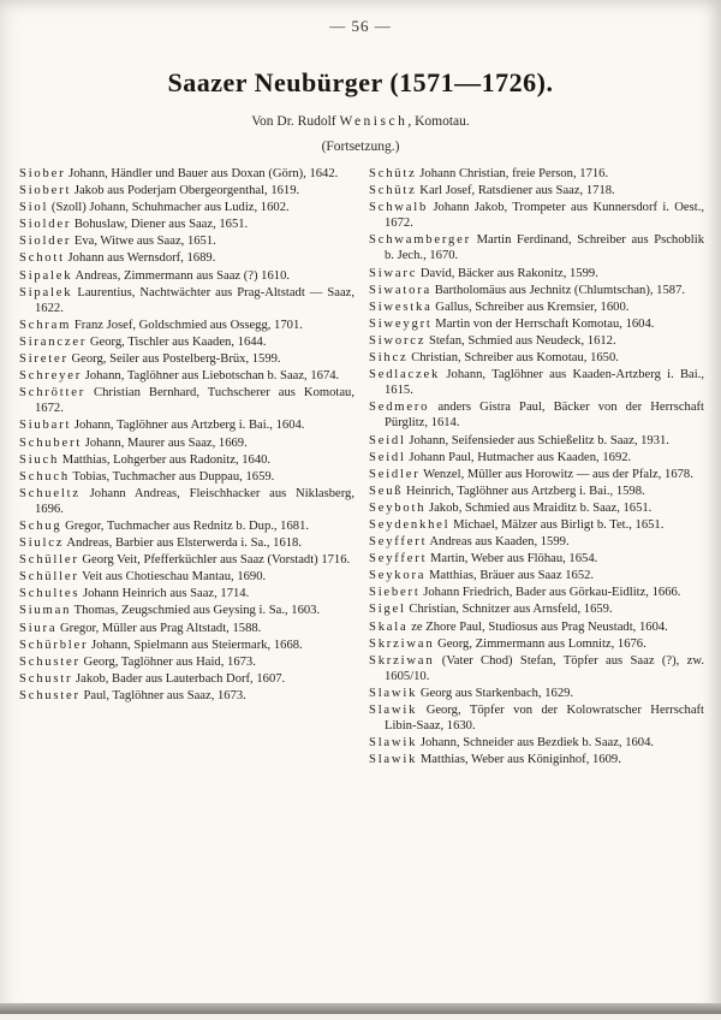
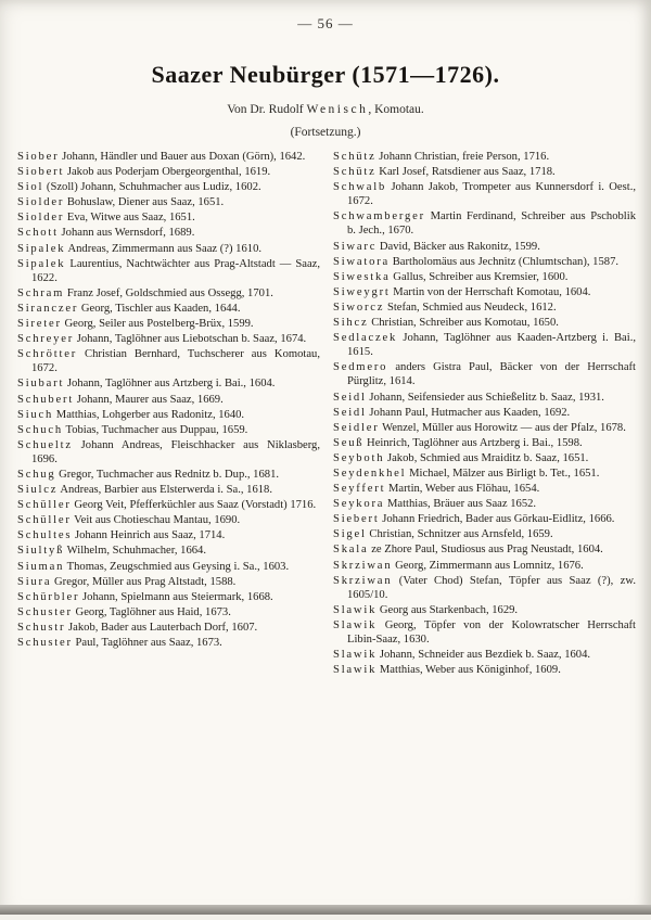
  — 56 —
  Saazer Neubürger (1571—1726).
  Von Dr. Rudolf Wenisch, Komotau.
  (Fortsetzung.)
  Siober Johann, Händler und Bauer aus Doxan (Görn), 1642.
  Siobert Jakob aus Poderjam Obergeorgenthal, 1619.
  Siol (Szoll) Johann, Schuhmacher aus Ludiz, 1602.
  Siolder Bohuslaw, Diener aus Saaz, 1651.
  Siolder Eva, Witwe aus Saaz, 1651.
  Schott Johann aus Wernsdorf, 1689.
  Sipalek Andreas, Zimmermann aus Saaz (?) 1610.
  Sipalek Laurentius, Nachtwächter aus Prag-Altstadt — Saaz, 1622.
  Schram Franz Josef, Goldschmied aus Ossegg, 1701.
  Siranczer Georg, Tischler aus Kaaden, 1644.
  Sireter Georg, Seiler aus Postelberg-Brüx, 1599.
  Schreyer Johann, Taglöhner aus Liebotschan b. Saaz, 1674.
  Schrötter Christian Bernhard, Tuchscherer aus Komotau, 1672.
  Siubart Johann, Taglöhner aus Artzberg i. Bai., 1604.
  Schubert Johann, Maurer aus Saaz, 1669.
  Siuch Matthias, Lohgerber aus Radonitz, 1640.
  Schuch Tobias, Tuchmacher aus Duppau, 1659.
  Schueltz Johann Andreas, Fleischhacker aus Niklasberg, 1696.
  Schug Gregor, Tuchmacher aus Rednitz b. Dup., 1681.
  Siulcz Andreas, Barbier aus Elsterwerda i. Sa., 1618.
  Schüller Georg Veit, Pfefferküchler aus Saaz (Vorstadt) 1716.
  Schüller Veit aus Chotieschau Mantau, 1690.
  Schultes Johann Heinrich aus Saaz, 1714.
+ Siultyß Wilhelm, Schuhmacher, 1664.
  Siuman Thomas, Zeugschmied aus Geysing i. Sa., 1603.
  Siura Gregor, Müller aus Prag Altstadt, 1588.
  Schürbler Johann, Spielmann aus Steiermark, 1668.
  Schuster Georg, Taglöhner aus Haid, 1673.
  Schustr Jakob, Bader aus Lauterbach Dorf, 1607.
  Schuster Paul, Taglöhner aus Saaz, 1673.
  Schütz Johann Christian, freie Person, 1716.
  Schütz Karl Josef, Ratsdiener aus Saaz, 1718.
  Schwalb Johann Jakob, Trompeter aus Kunnersdorf i. Oest., 1672.
  Schwamberger Martin Ferdinand, Schreiber aus Pschoblik b. Jech., 1670.
  Siwarc David, Bäcker aus Rakonitz, 1599.
  Siwatora Bartholomäus aus Jechnitz (Chlumtschan), 1587.
  Siwestka Gallus, Schreiber aus Kremsier, 1600.
  Siweygrt Martin von der Herrschaft Komotau, 1604.
  Siworcz Stefan, Schmied aus Neudeck, 1612.
  Sihcz Christian, Schreiber aus Komotau, 1650.
  Sedlaczek Johann, Taglöhner aus Kaaden-Artzberg i. Bai., 1615.
  Sedmero anders Gistra Paul, Bäcker von der Herrschaft Pürglitz, 1614.
  Seidl Johann, Seifensieder aus Schießelitz b. Saaz, 1931.
  Seidl Johann Paul, Hutmacher aus Kaaden, 1692.
  Seidler Wenzel, Müller aus Horowitz — aus der Pfalz, 1678.
  Seuß Heinrich, Taglöhner aus Artzberg i. Bai., 1598.
  Seyboth Jakob, Schmied aus Mraiditz b. Saaz, 1651.
  Seydenkhel Michael, Mälzer aus Birligt b. Tet., 1651.
- Seyffert Andreas aus Kaaden, 1599.
  Seyffert Martin, Weber aus Flöhau, 1654.
  Seykora Matthias, Bräuer aus Saaz 1652.
  Siebert Johann Friedrich, Bader aus Görkau-Eidlitz, 1666.
  Sigel Christian, Schnitzer aus Arnsfeld, 1659.
  Skala ze Zhore Paul, Studiosus aus Prag Neustadt, 1604.
  Skrziwan Georg, Zimmermann aus Lomnitz, 1676.
  Skrziwan (Vater Chod) Stefan, Töpfer aus Saaz (?), zw. 1605/10.
  Slawik Georg aus Starkenbach, 1629.
  Slawik Georg, Töpfer von der Kolowratscher Herrschaft Libin-Saaz, 1630.
  Slawik Johann, Schneider aus Bezdiek b. Saaz, 1604.
  Slawik Matthias, Weber aus Königinhof, 1609.
